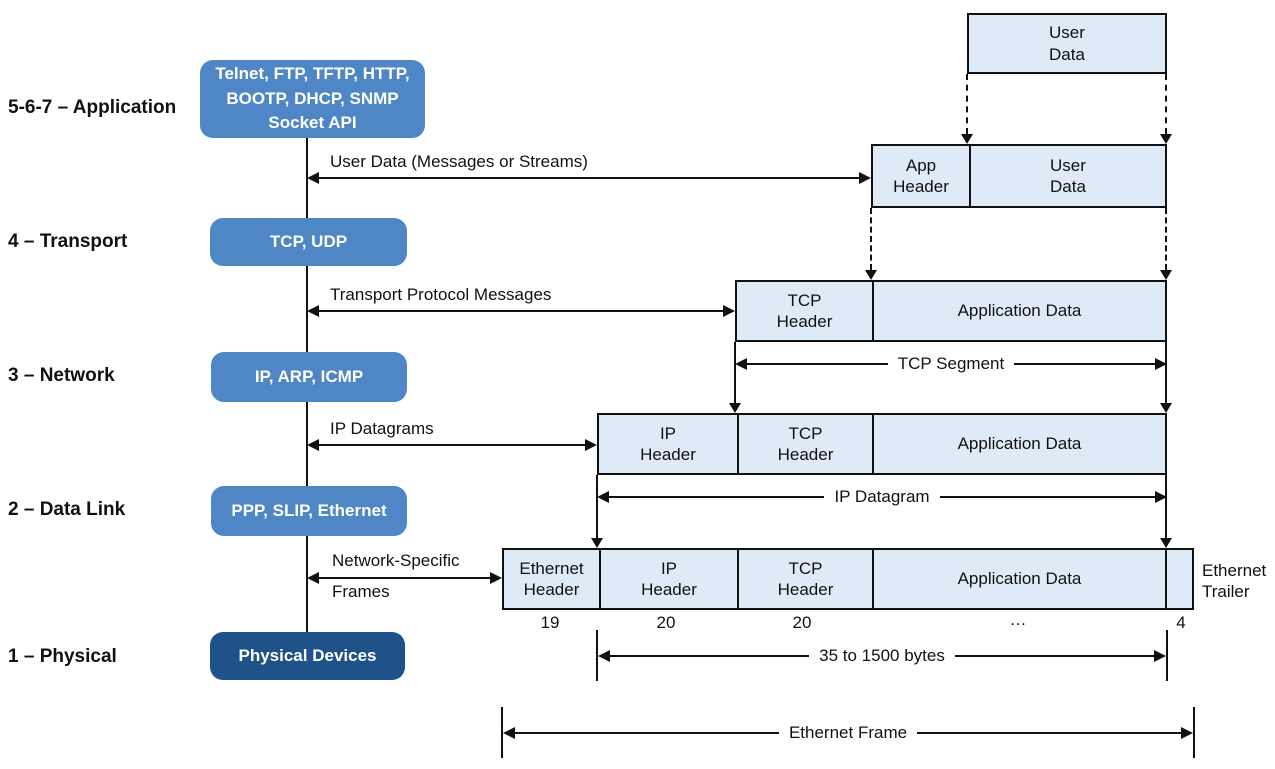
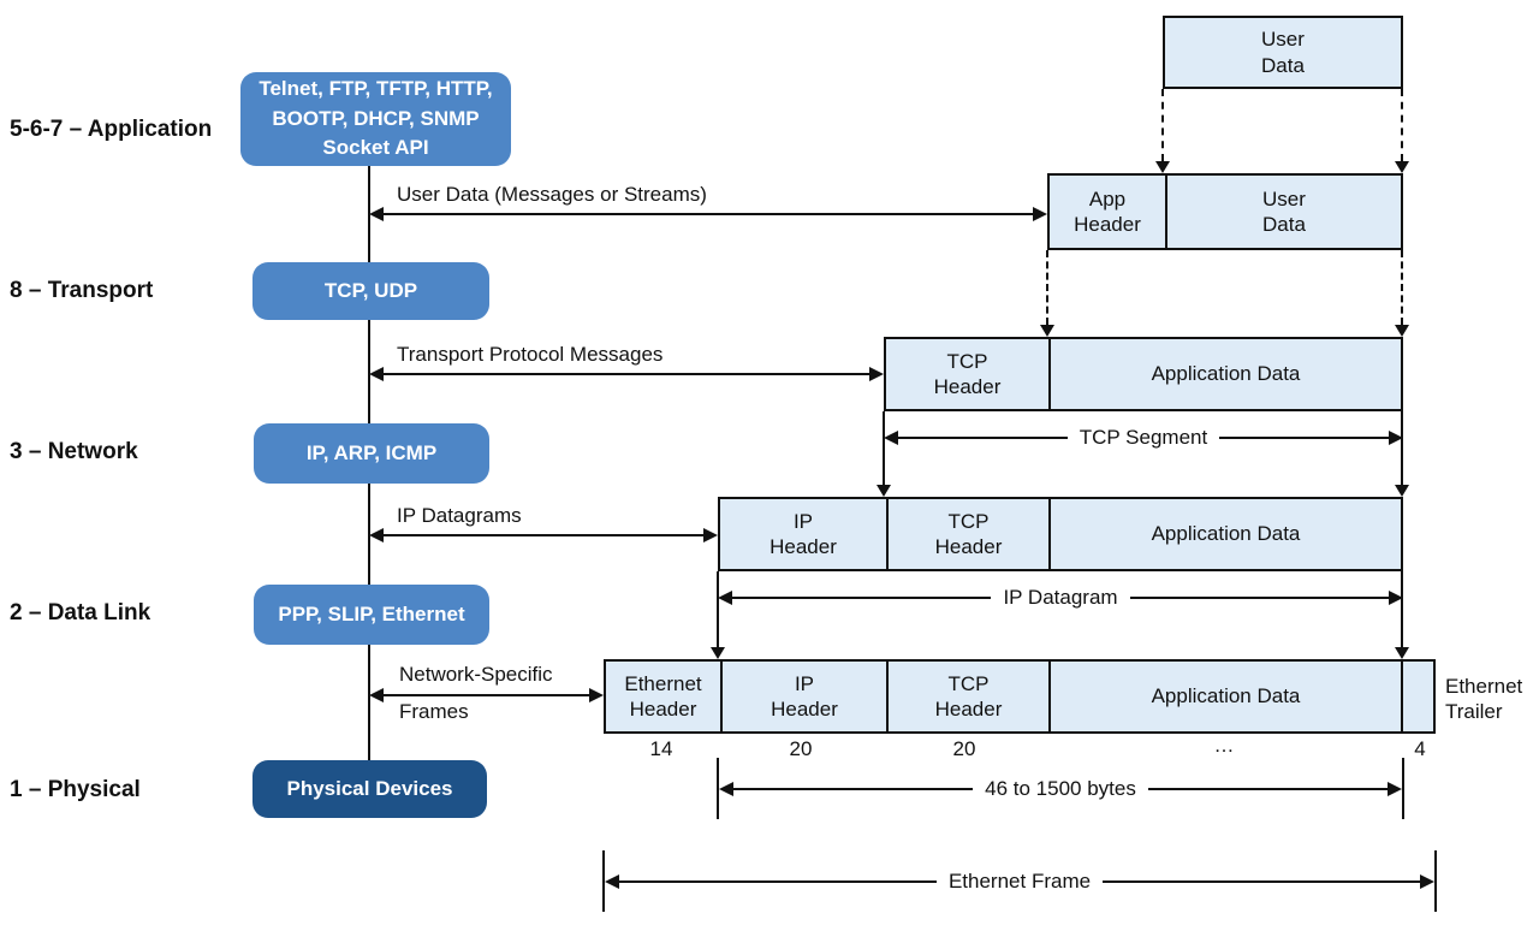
  5-6-7 – Application
- 4 – Transport
+ 8 – Transport
  3 – Network
  2 – Data Link
  1 – Physical
  Telnet, FTP, TFTP, HTTP,
  BOOTP, DHCP, SNMP
  Socket API
  TCP, UDP
  IP, ARP, ICMP
  PPP, SLIP, Ethernet
  Physical Devices
  User Data (Messages or Streams)
  Transport Protocol Messages
  IP Datagrams
  Network-Specific
  Frames
  User
  Data
  App
  Header
  User
  Data
  TCP
  Header
  Application Data
  IP
  Header
  TCP
  Header
  Application Data
  Ethernet
  Header
  IP
  Header
  TCP
  Header
  Application Data
  Ethernet
  Trailer
  TCP Segment
  IP Datagram
- 19
+ 14
  20
  20
  …
  4
- 35 to 1500 bytes
+ 46 to 1500 bytes
  Ethernet Frame
